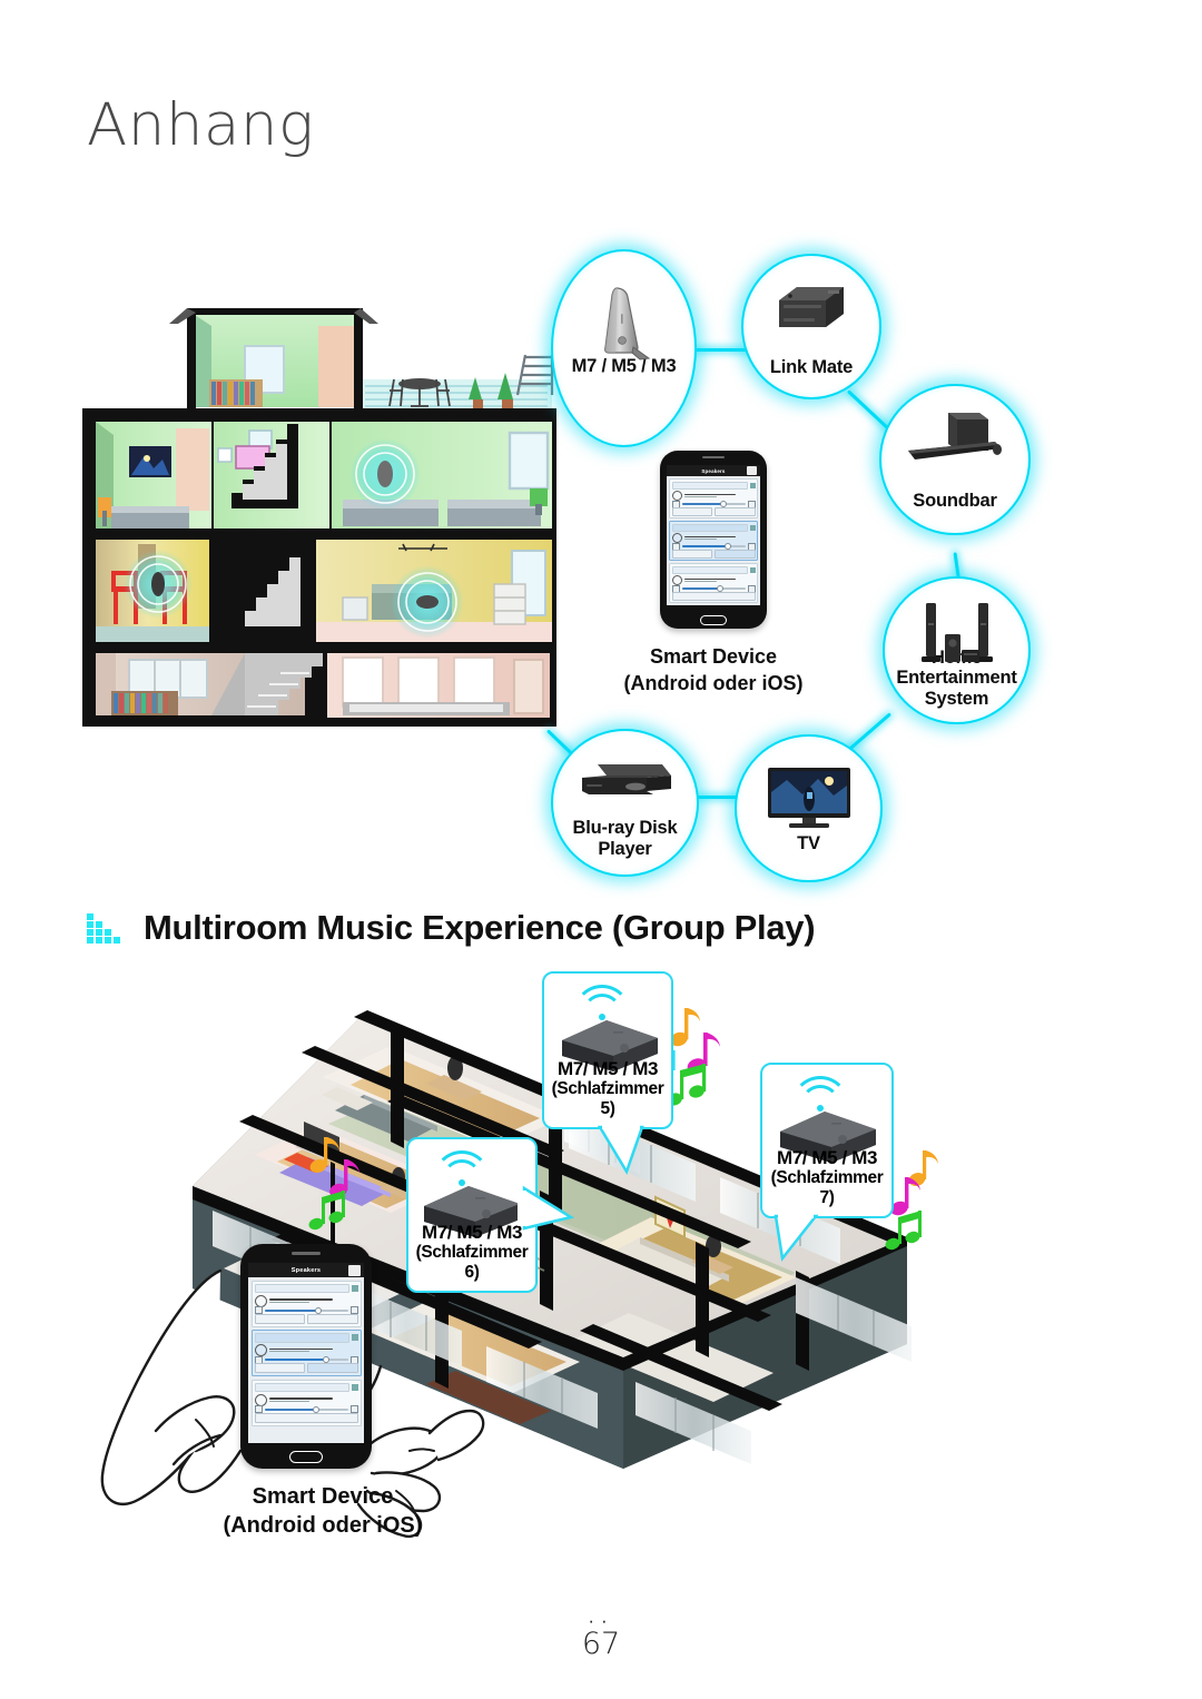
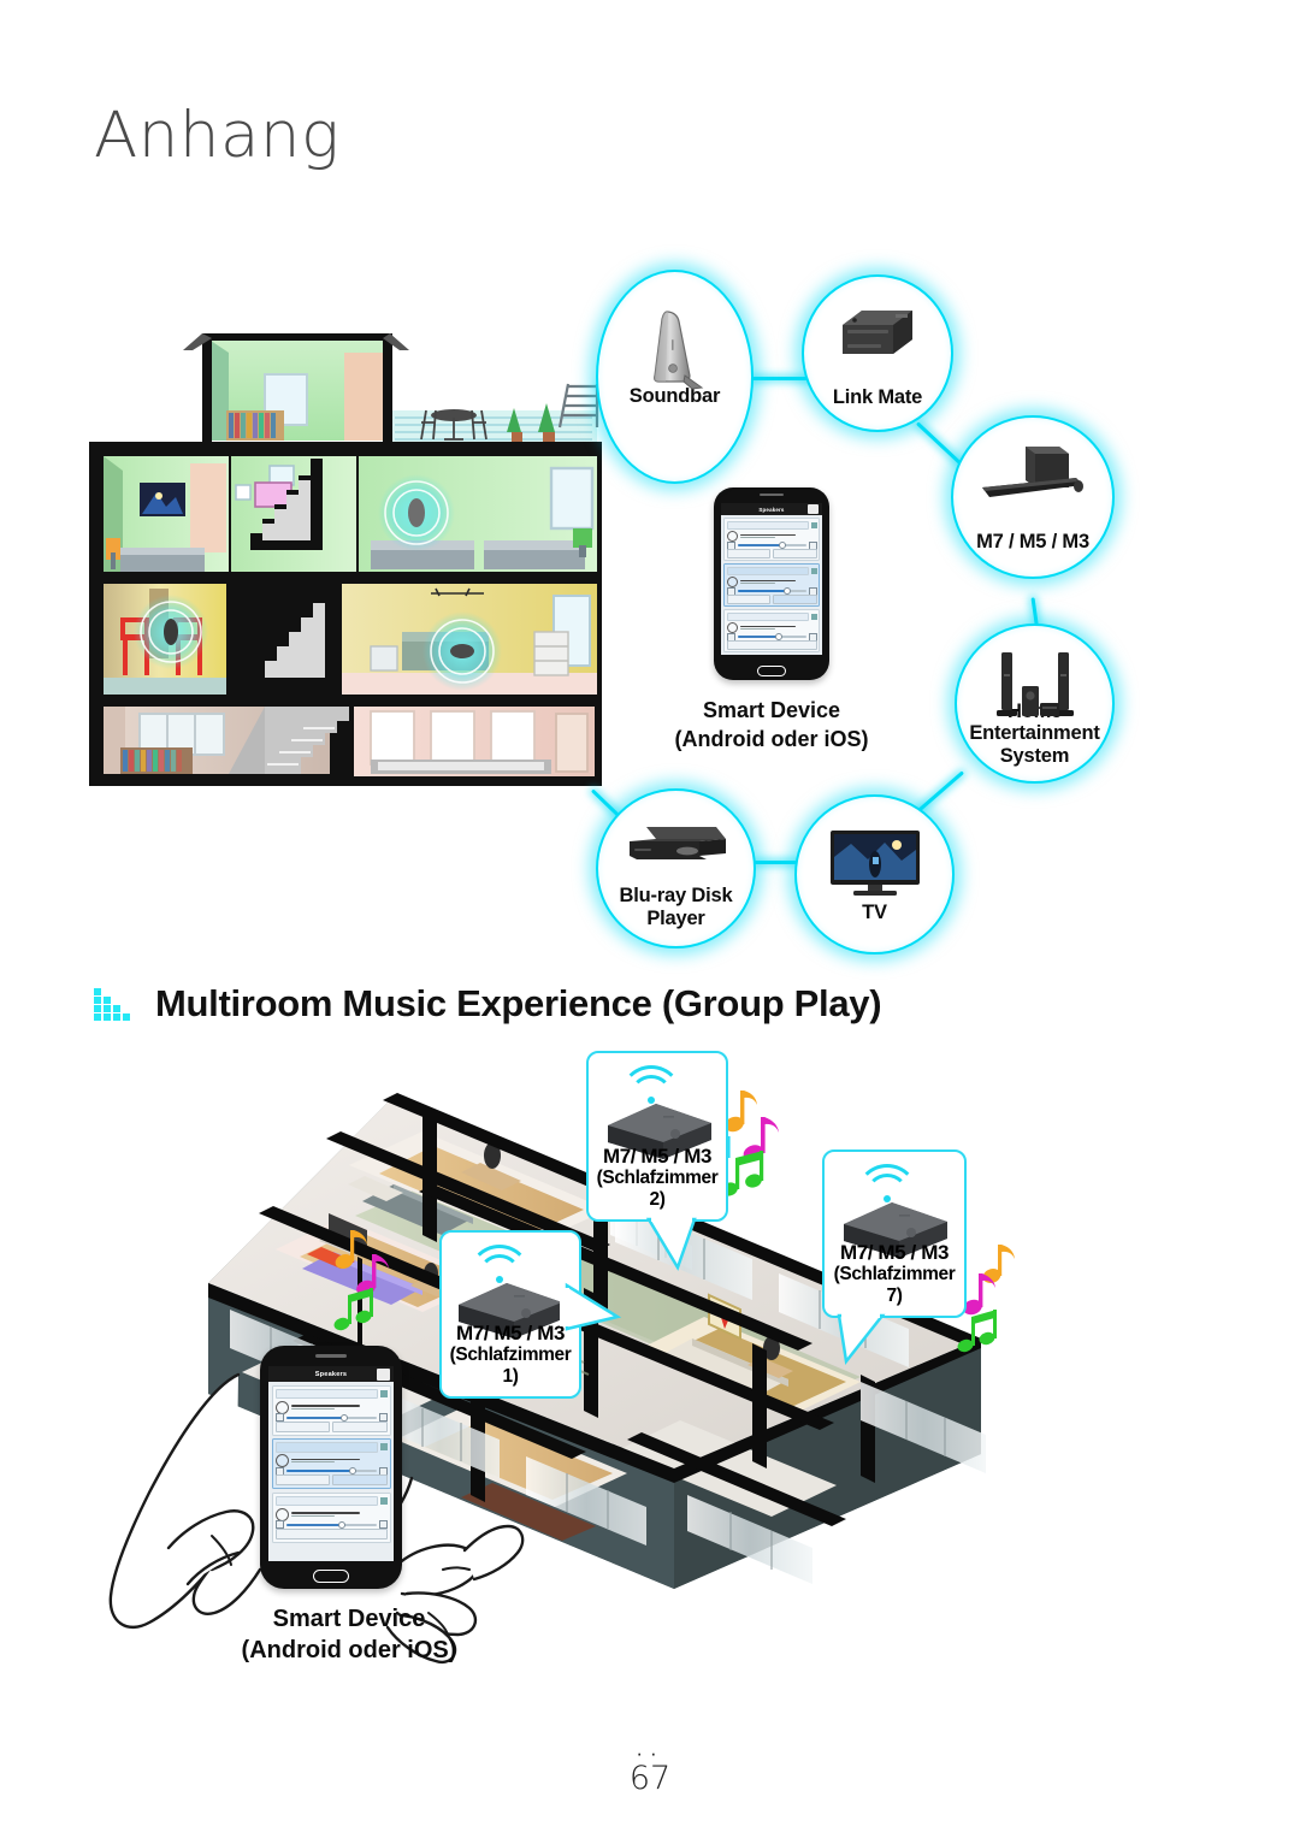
  Anhang
  Smart Device
  (Android oder iOS)
- M7 / M5 / M3
+ Soundbar
  Link Mate
- Soundbar
+ M7 / M5 / M3
  Entertainment
  System
  TV
  Blu-ray Disk
  Player
  Multiroom Music Experience (Group Play)
  M7/ M5 / M3
- (Schlafzimmer 5)
+ (Schlafzimmer 2)
  M7/ M5 / M3
  (Schlafzimmer 7)
  M7/ M5 / M3
- (Schlafzimmer 6)
+ (Schlafzimmer 1)
  Smart Device
  (Android oder iOS)
  ··
  67
